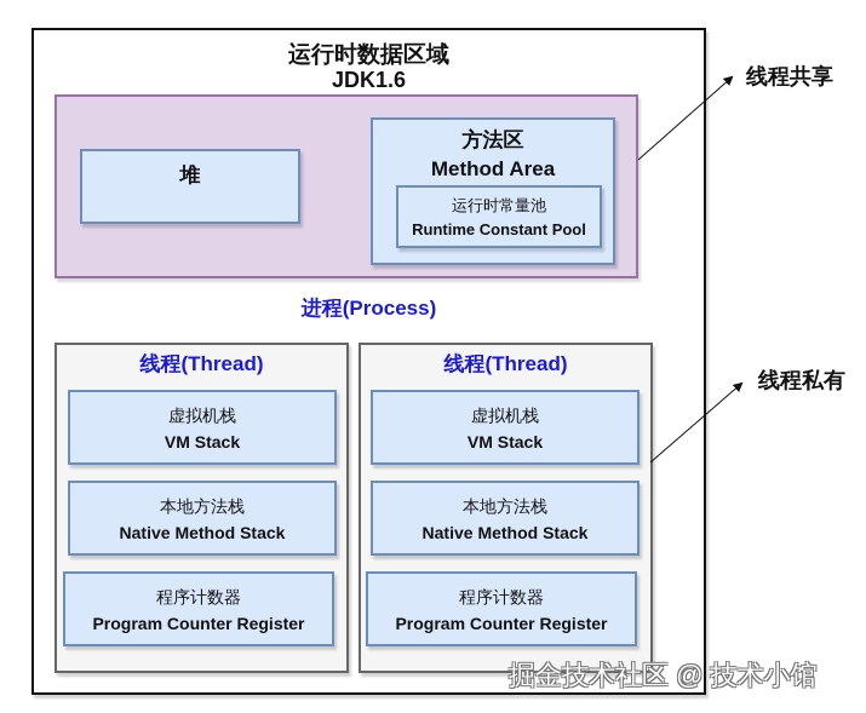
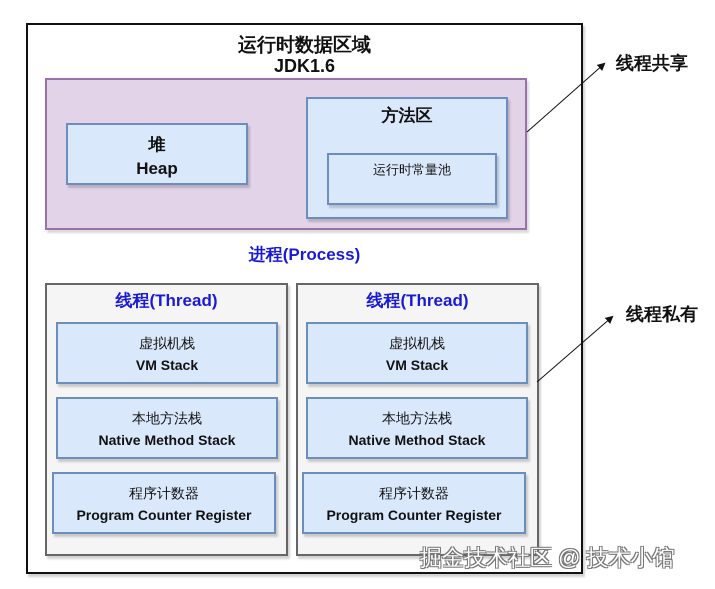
  运行时数据区域
  JDK1.6
  堆
+ Heap
  方法区
- Method Area
  运行时常量池
- Runtime Constant Pool
  进程(Process)
  线程(Thread)
  虚拟机栈
  VM Stack
  本地方法栈
  Native Method Stack
  程序计数器
  Program Counter Register
  线程(Thread)
  虚拟机栈
  VM Stack
  本地方法栈
  Native Method Stack
  程序计数器
  Program Counter Register
  线程共享
  线程私有
  掘金技术社区 @ 技术小馆
